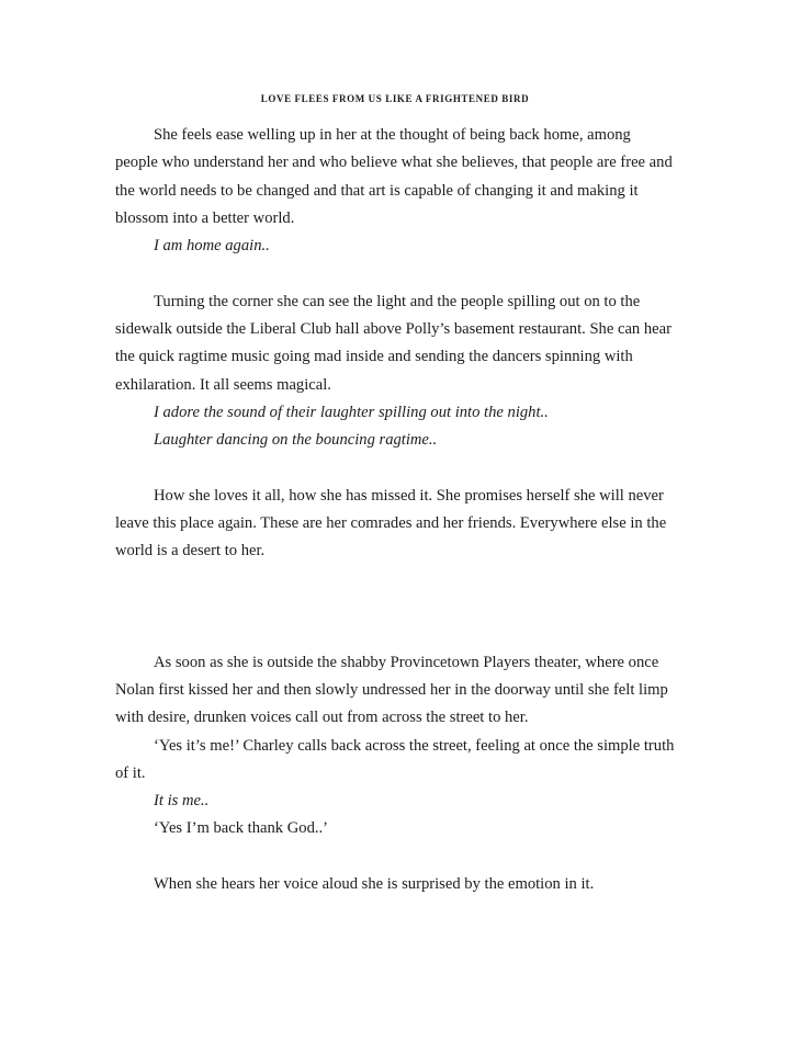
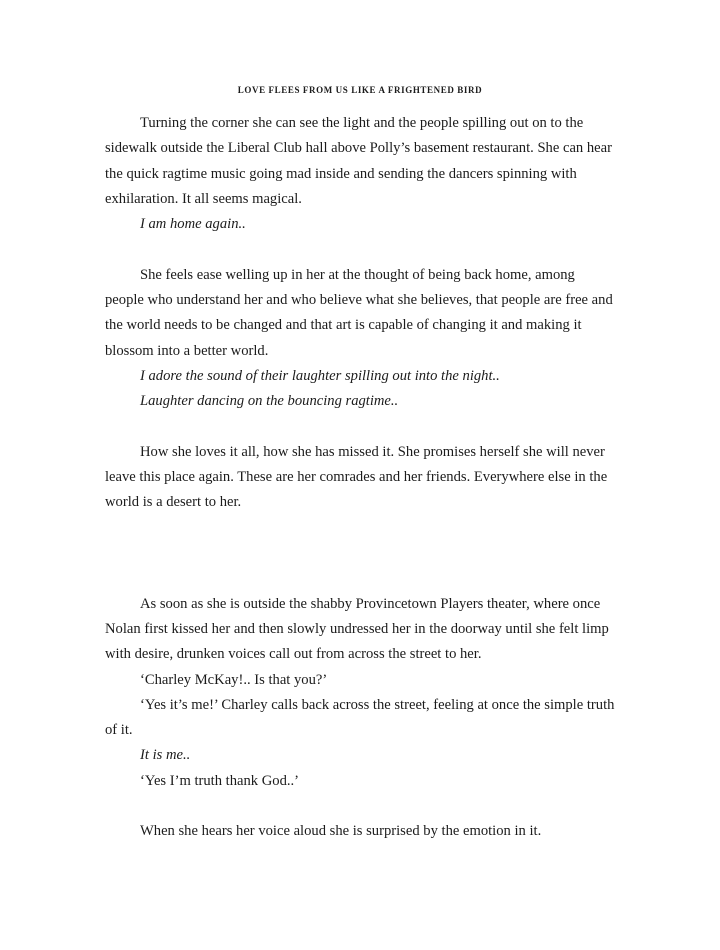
  LOVE FLEES FROM US LIKE A FRIGHTENED BIRD
- She feels ease welling up in her at the thought of being back home, among people who understand her and who believe what she believes, that people are free and the world needs to be changed and that art is capable of changing it and making it blossom into a better world.
+ Turning the corner she can see the light and the people spilling out on to the sidewalk outside the Liberal Club hall above Polly’s basement restaurant. She can hear the quick ragtime music going mad inside and sending the dancers spinning with exhilaration. It all seems magical.
  I am home again..
- Turning the corner she can see the light and the people spilling out on to the sidewalk outside the Liberal Club hall above Polly’s basement restaurant. She can hear the quick ragtime music going mad inside and sending the dancers spinning with exhilaration. It all seems magical.
+ She feels ease welling up in her at the thought of being back home, among people who understand her and who believe what she believes, that people are free and the world needs to be changed and that art is capable of changing it and making it blossom into a better world.
  I adore the sound of their laughter spilling out into the night..
  Laughter dancing on the bouncing ragtime..
  How she loves it all, how she has missed it. She promises herself she will never leave this place again. These are her comrades and her friends. Everywhere else in the world is a desert to her.
  As soon as she is outside the shabby Provincetown Players theater, where once Nolan first kissed her and then slowly undressed her in the doorway until she felt limp with desire, drunken voices call out from across the street to her.
+ ‘Charley McKay!.. Is that you?’
  ‘Yes it’s me!’ Charley calls back across the street, feeling at once the simple truth of it.
  It is me..
- ‘Yes I’m back thank God..’
+ ‘Yes I’m truth thank God..’
  When she hears her voice aloud she is surprised by the emotion in it.
